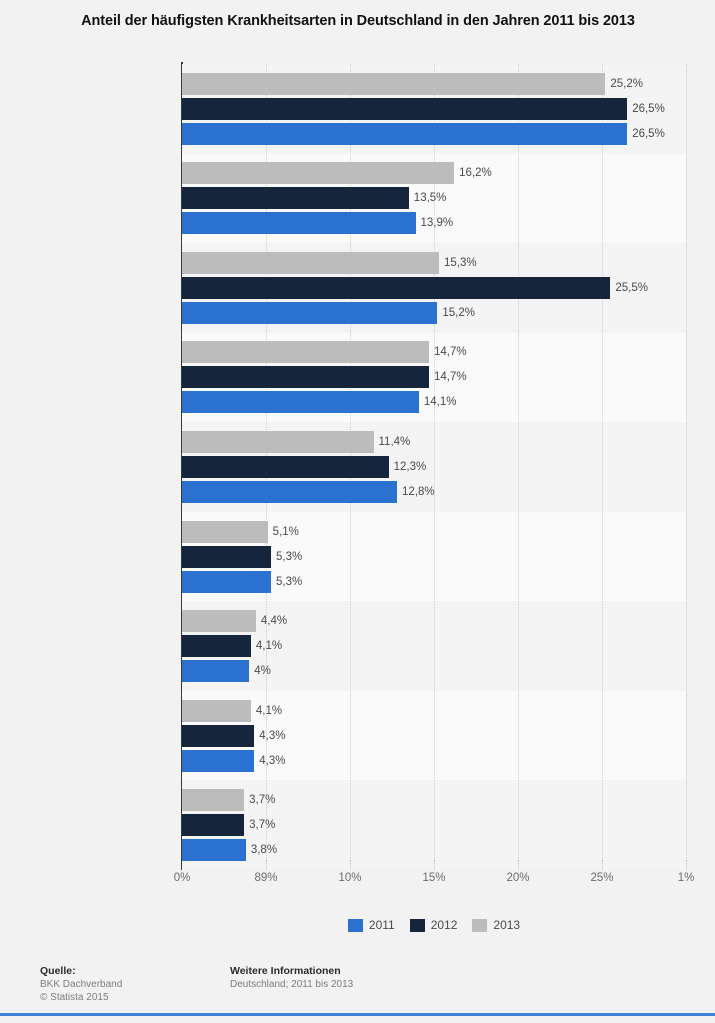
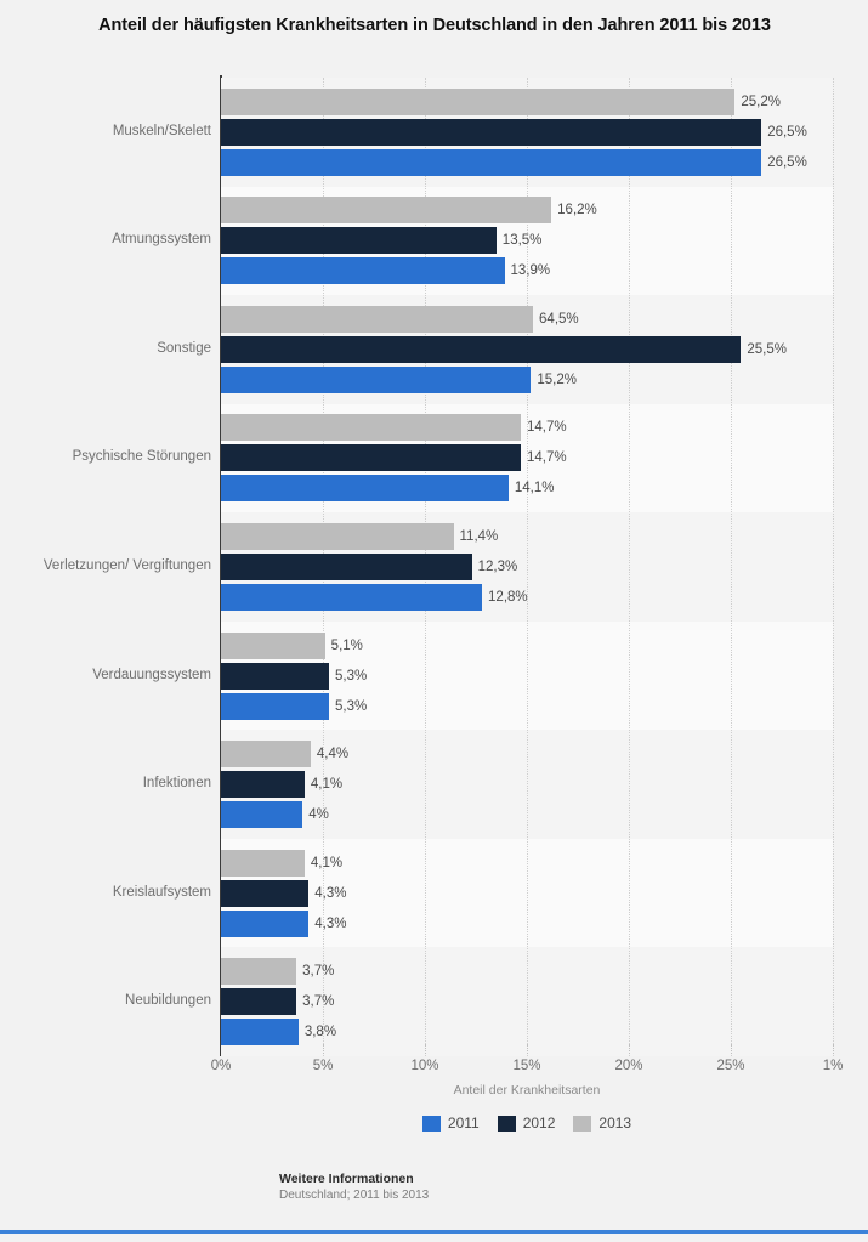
  Anteil der häufigsten Krankheitsarten in Deutschland in den Jahren 2011 bis 2013
+ Muskeln/Skelett
+ Atmungssystem
+ Sonstige
+ Psychische Störungen
+ Verletzungen/ Vergiftungen
+ Verdauungssystem
+ Infektionen
+ Kreislaufsystem
+ Neubildungen
  25,2%
  26,5%
  26,5%
  16,2%
  13,5%
  13,9%
- 15,3%
+ 64,5%
  25,5%
  15,2%
  14,7%
  14,7%
  14,1%
  11,4%
  12,3%
  12,8%
  5,1%
  5,3%
  5,3%
  4,4%
  4,1%
  4%
  4,1%
  4,3%
  4,3%
  3,7%
  3,7%
  3,8%
+ Anteil der Krankheitsarten
  0%
- 89%
+ 5%
  10%
  15%
  20%
  25%
  1%
  2011
  2012
  2013
- Quelle:
- BKK Dachverband
- © Statista 2015
  Weitere Informationen
  Deutschland; 2011 bis 2013
